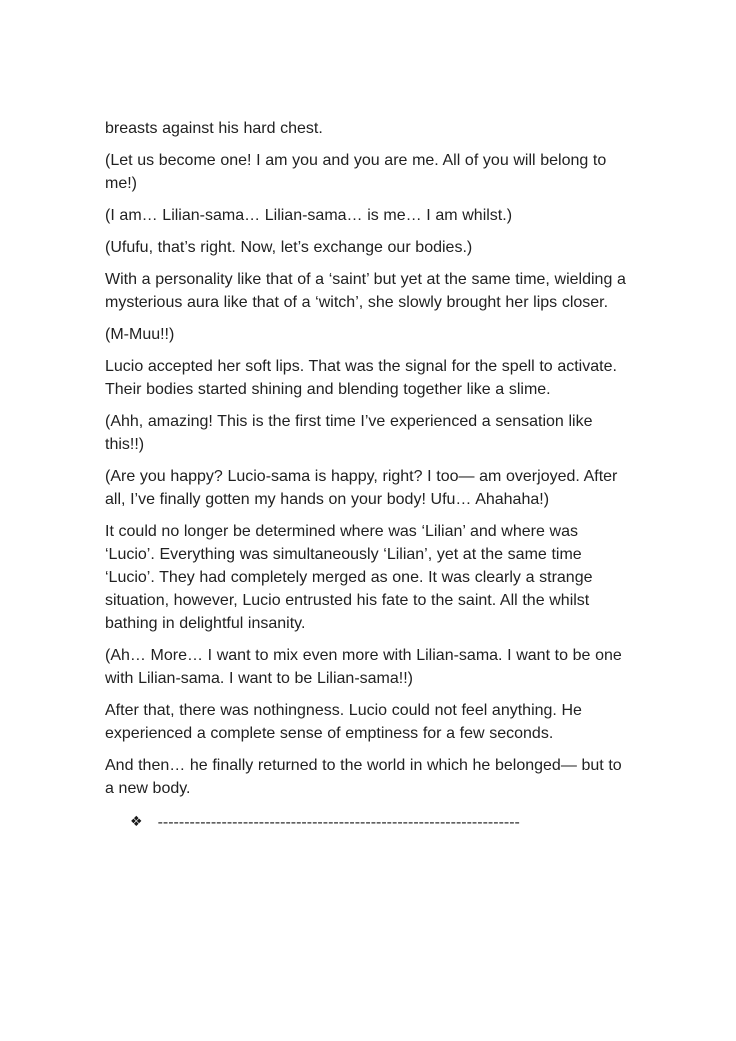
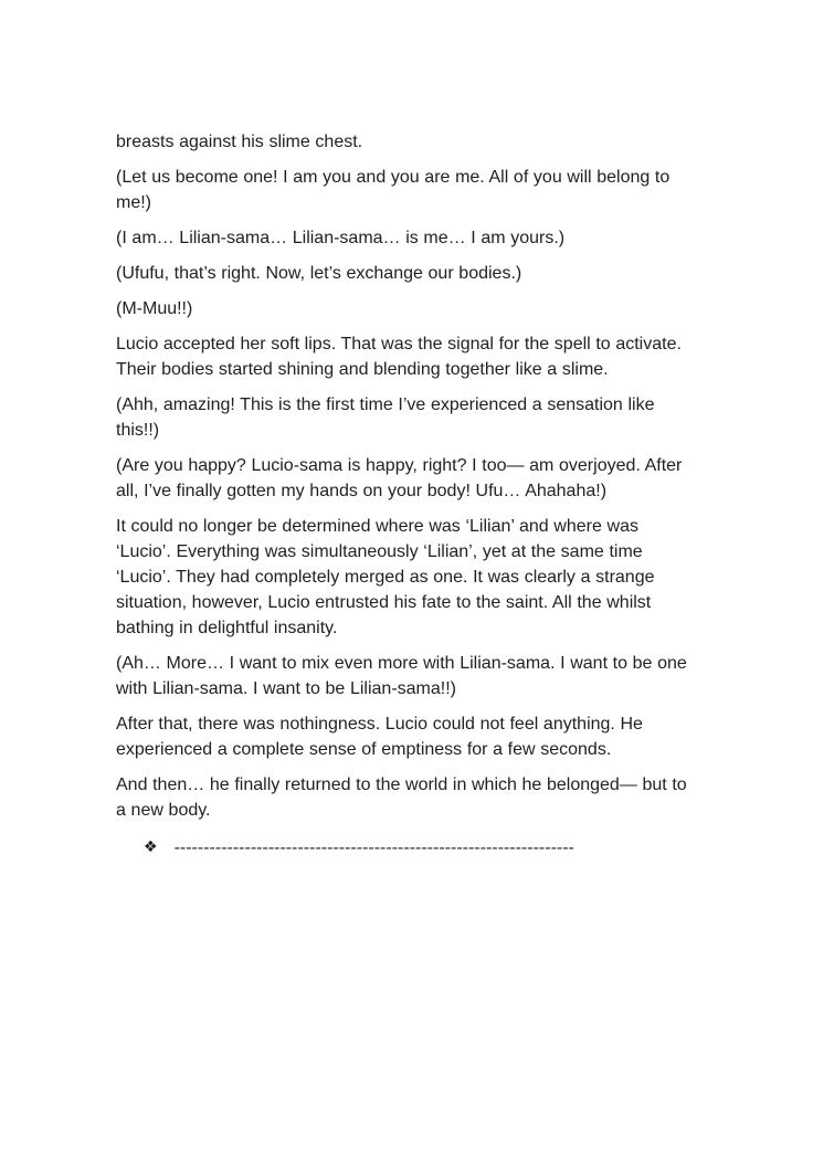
- breasts against his hard chest.
+ breasts against his slime chest.
  (Let us become one! I am you and you are me. All of you will belong to me!)
- (I am… Lilian-sama… Lilian-sama… is me… I am whilst.)
+ (I am… Lilian-sama… Lilian-sama… is me… I am yours.)
  (Ufufu, that’s right. Now, let’s exchange our bodies.)
- With a personality like that of a ‘saint’ but yet at the same time, wielding a mysterious aura like that of a ‘witch’, she slowly brought her lips closer.
  (M-Muu!!)
  Lucio accepted her soft lips. That was the signal for the spell to activate. Their bodies started shining and blending together like a slime.
  (Ahh, amazing! This is the first time I’ve experienced a sensation like this!!)
  (Are you happy? Lucio-sama is happy, right? I too— am overjoyed. After all, I’ve finally gotten my hands on your body! Ufu… Ahahaha!)
  It could no longer be determined where was ‘Lilian’ and where was ‘Lucio’. Everything was simultaneously ‘Lilian’, yet at the same time ‘Lucio’. They had completely merged as one. It was clearly a strange situation, however, Lucio entrusted his fate to the saint. All the whilst bathing in delightful insanity.
  (Ah… More… I want to mix even more with Lilian-sama. I want to be one with Lilian-sama. I want to be Lilian-sama!!)
  After that, there was nothingness. Lucio could not feel anything. He experienced a complete sense of emptiness for a few seconds.
  And then… he finally returned to the world in which he belonged— but to a new body.
  ❖
  --------------------------------------------------------------------
